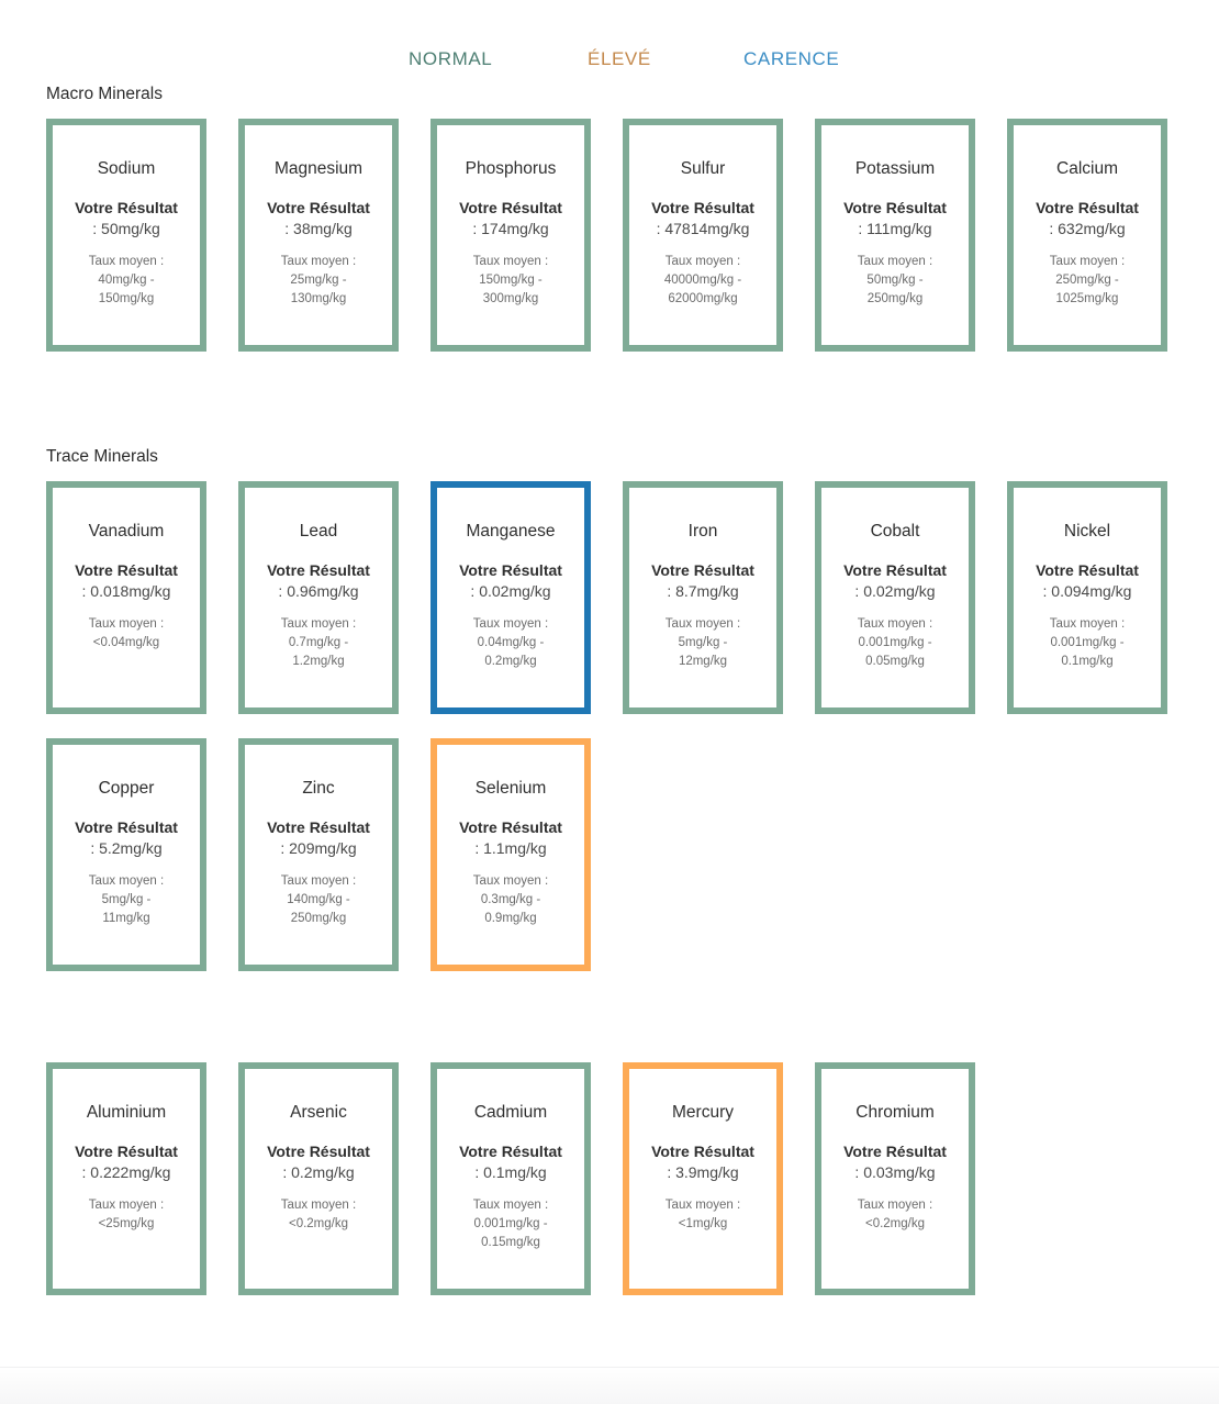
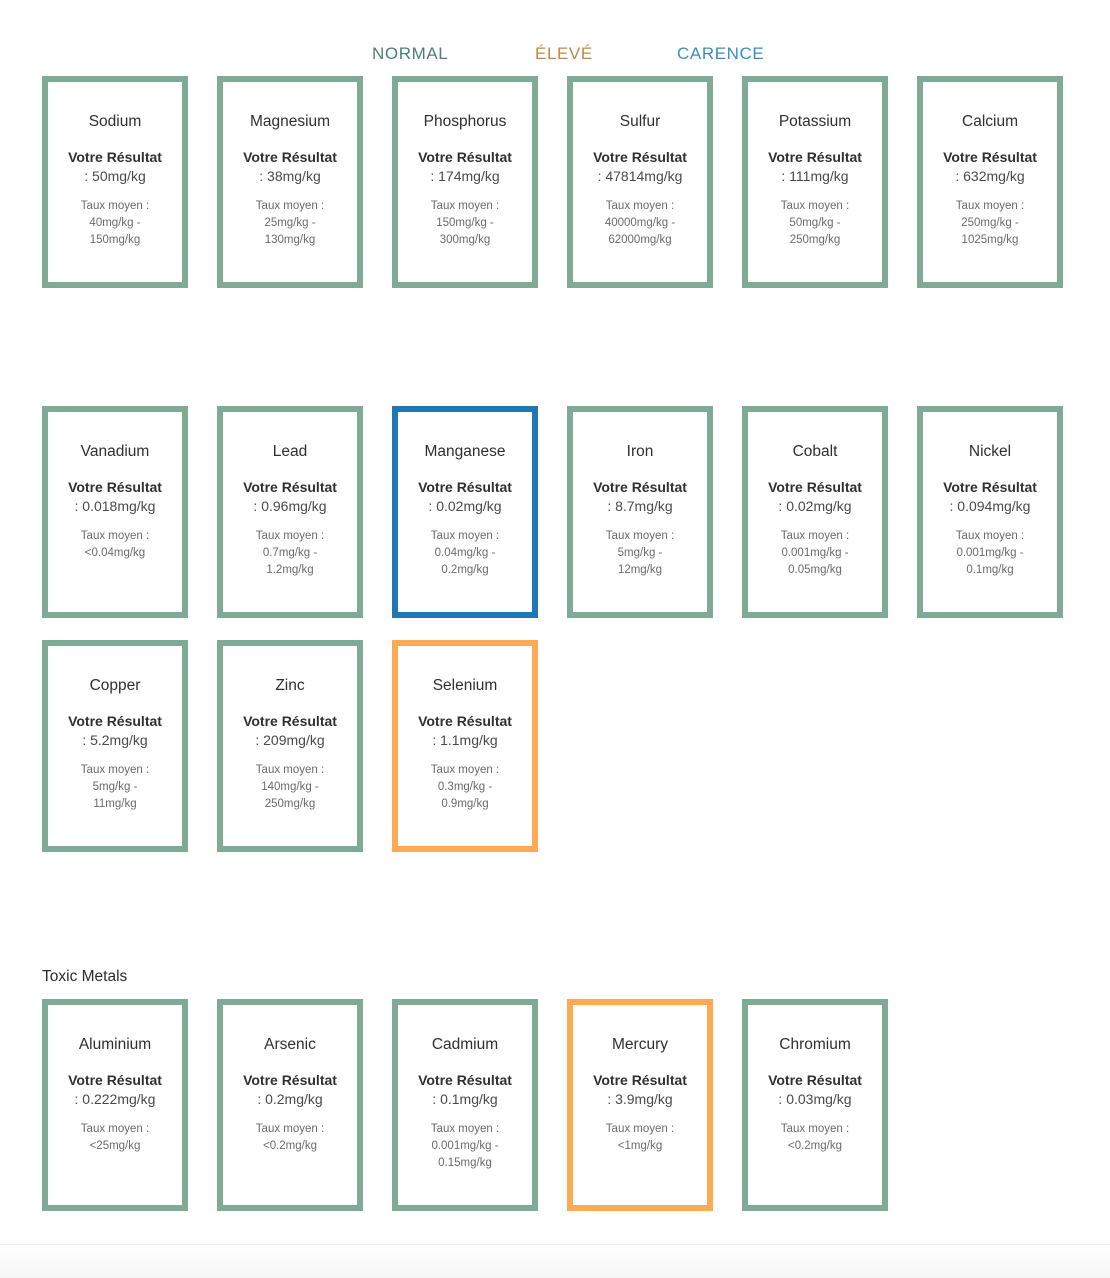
  NORMAL
  ÉLEVÉ
  CARENCE
- Macro Minerals
  Sodium
  Votre Résultat
  : 50mg/kg
  Taux moyen :
  40mg/kg -
  150mg/kg
  Magnesium
  Votre Résultat
  : 38mg/kg
  Taux moyen :
  25mg/kg -
  130mg/kg
  Phosphorus
  Votre Résultat
  : 174mg/kg
  Taux moyen :
  150mg/kg -
  300mg/kg
  Sulfur
  Votre Résultat
  : 47814mg/kg
  Taux moyen :
  40000mg/kg -
  62000mg/kg
  Potassium
  Votre Résultat
  : 111mg/kg
  Taux moyen :
  50mg/kg -
  250mg/kg
  Calcium
  Votre Résultat
  : 632mg/kg
  Taux moyen :
  250mg/kg -
  1025mg/kg
- Trace Minerals
  Vanadium
  Votre Résultat
  : 0.018mg/kg
  Taux moyen :
  <0.04mg/kg
  Lead
  Votre Résultat
  : 0.96mg/kg
  Taux moyen :
  0.7mg/kg -
  1.2mg/kg
  Manganese
  Votre Résultat
  : 0.02mg/kg
  Taux moyen :
  0.04mg/kg -
  0.2mg/kg
  Iron
  Votre Résultat
  : 8.7mg/kg
  Taux moyen :
  5mg/kg -
  12mg/kg
  Cobalt
  Votre Résultat
  : 0.02mg/kg
  Taux moyen :
  0.001mg/kg -
  0.05mg/kg
  Nickel
  Votre Résultat
  : 0.094mg/kg
  Taux moyen :
  0.001mg/kg -
  0.1mg/kg
  Copper
  Votre Résultat
  : 5.2mg/kg
  Taux moyen :
  5mg/kg -
  11mg/kg
  Zinc
  Votre Résultat
  : 209mg/kg
  Taux moyen :
  140mg/kg -
  250mg/kg
  Selenium
  Votre Résultat
  : 1.1mg/kg
  Taux moyen :
  0.3mg/kg -
  0.9mg/kg
+ Toxic Metals
  Aluminium
  Votre Résultat
  : 0.222mg/kg
  Taux moyen :
  <25mg/kg
  Arsenic
  Votre Résultat
  : 0.2mg/kg
  Taux moyen :
  <0.2mg/kg
  Cadmium
  Votre Résultat
  : 0.1mg/kg
  Taux moyen :
  0.001mg/kg -
  0.15mg/kg
  Mercury
  Votre Résultat
  : 3.9mg/kg
  Taux moyen :
  <1mg/kg
  Chromium
  Votre Résultat
  : 0.03mg/kg
  Taux moyen :
  <0.2mg/kg
